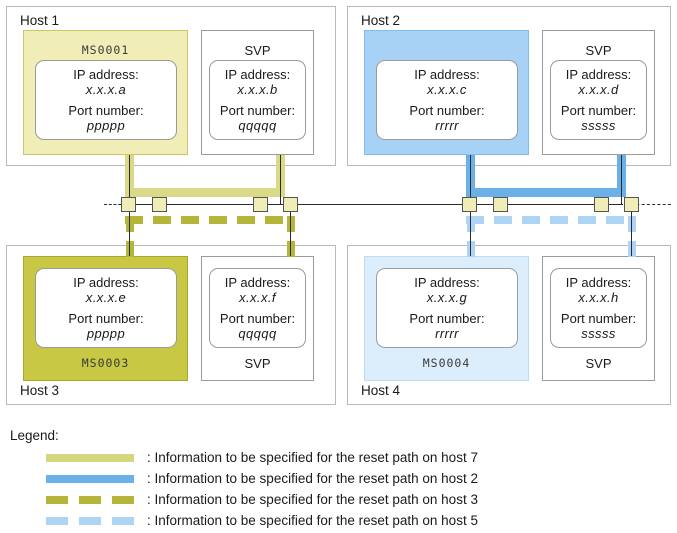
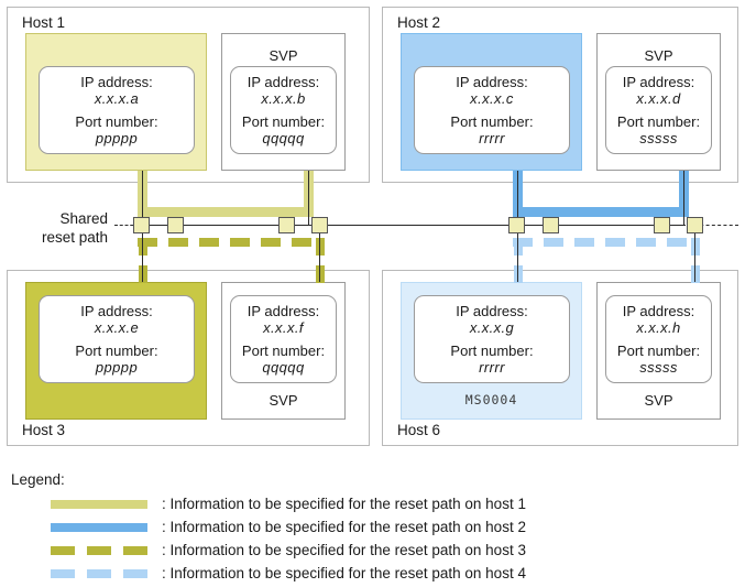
  Host 1
- MS0001
  IP address:
  x.x.x.a
  Port number:
  ppppp
  SVP
  IP address:
  x.x.x.b
  Port number:
  qqqqq
  Host 2
  IP address:
  x.x.x.c
  Port number:
  rrrrr
  SVP
  IP address:
  x.x.x.d
  Port number:
  sssss
  Host 3
- MS0003
  IP address:
  x.x.x.e
  Port number:
  ppppp
  SVP
  IP address:
  x.x.x.f
  Port number:
  qqqqq
- Host 4
+ Host 6
  MS0004
  IP address:
  x.x.x.g
  Port number:
  rrrrr
  SVP
  IP address:
  x.x.x.h
  Port number:
  sssss
+ Shared
+ reset path
  Legend:
- : Information to be specified for the reset path on host 7
+ : Information to be specified for the reset path on host 1
  : Information to be specified for the reset path on host 2
  : Information to be specified for the reset path on host 3
- : Information to be specified for the reset path on host 5
+ : Information to be specified for the reset path on host 4
